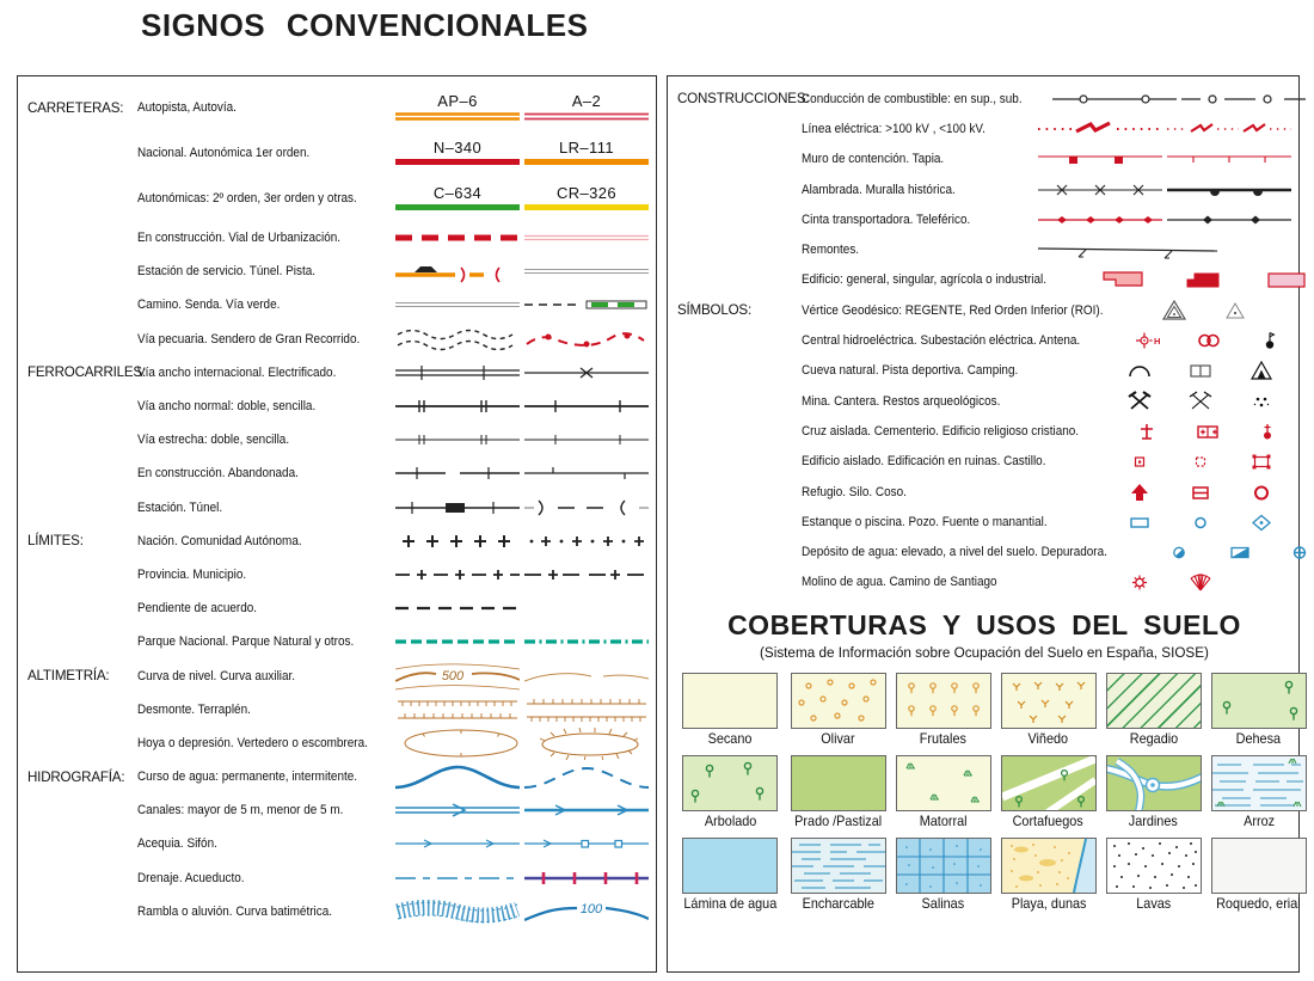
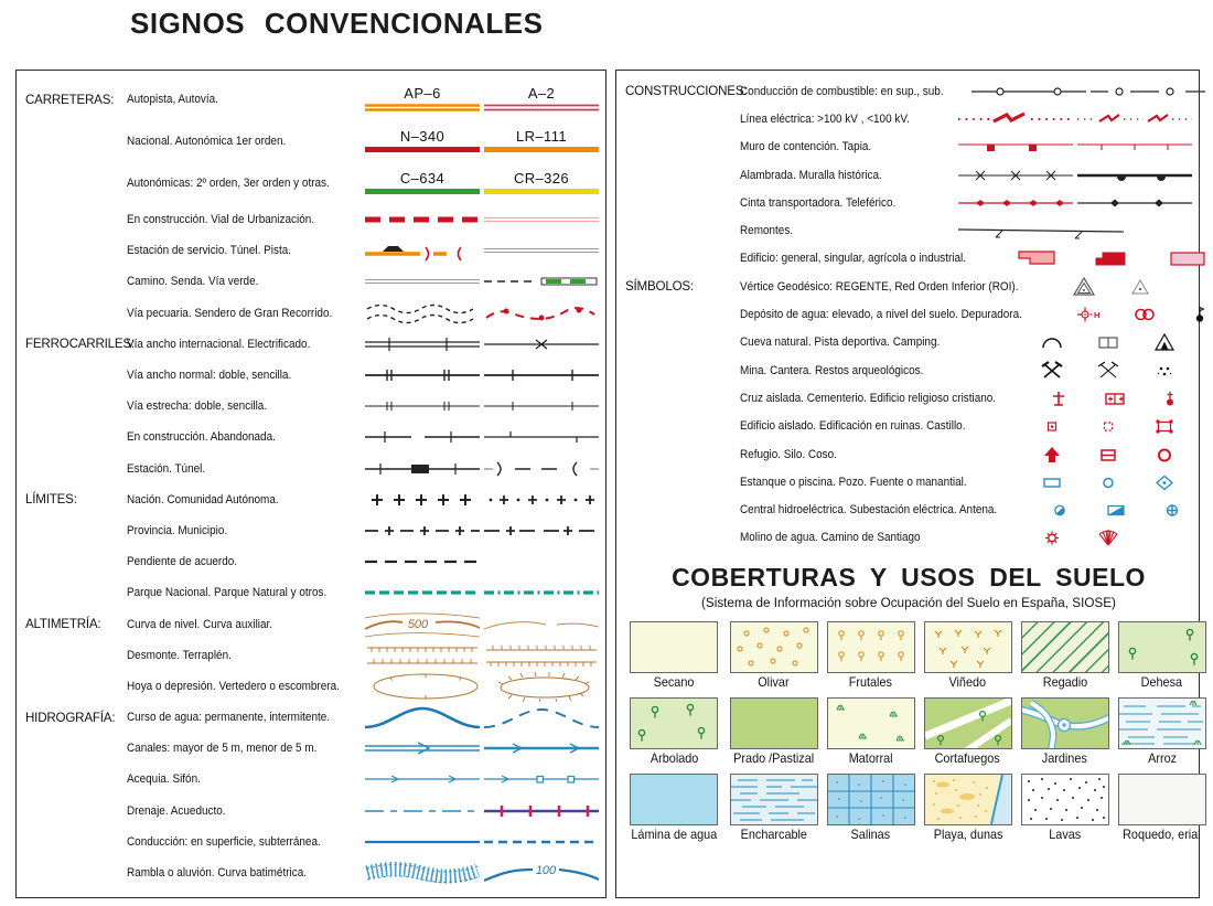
  SIGNOS CONVENCIONALES
  CARRETERAS:
  Autopista, Autovía.
  AP–6
  A–2
  Nacional. Autonómica 1er orden.
  N–340
  LR–111
  Autonómicas: 2º orden, 3er orden y otras.
  C–634
  CR–326
  En construcción. Vial de Urbanización.
  Estación de servicio. Túnel. Pista.
  Camino. Senda. Vía verde.
  Vía pecuaria. Sendero de Gran Recorrido.
  FERROCARRILE
  Vía ancho internacional. Electrificado.
  Vía ancho normal: doble, sencilla.
  Vía estrecha: doble, sencilla.
  En construcción. Abandonada.
  Estación. Túnel.
  LÍMITES:
  Nación. Comunidad Autónoma.
  Provincia. Municipio.
  Pendiente de acuerdo.
  Parque Nacional. Parque Natural y otros.
  ALTIMETRÍA:
  Curva de nivel. Curva auxiliar.
  500
  Desmonte. Terraplén.
  Hoya o depresión. Vertedero o escombrera.
  HIDROGRAFÍA:
  Curso de agua: permanente, intermitente.
  Canales: mayor de 5 m, menor de 5 m.
  Acequia. Sifón.
  Drenaje. Acueducto.
+ Conducción: en superficie, subterránea.
  Rambla o aluvión. Curva batimétrica.
  100
  CONSTRUCCIONES
  Conducción de combustible: en sup., sub.
  Línea eléctrica: >100 kV , <100 kV.
  Muro de contención. Tapia.
  Alambrada. Muralla histórica.
  Cinta transportadora. Teleférico.
  Remontes.
  Edificio: general, singular, agrícola o industrial.
  SÍMBOLOS:
  Vértice Geodésico: REGENTE, Red Orden Inferior (ROI).
- Central hidroeléctrica. Subestación eléctrica. Antena.
+ Depósito de agua: elevado, a nivel del suelo. Depuradora.
  H
  Cueva natural. Pista deportiva. Camping.
  Mina. Cantera. Restos arqueológicos.
  Cruz aislada. Cementerio. Edificio religioso cristiano.
  Edificio aislado. Edificación en ruinas. Castillo.
  Refugio. Silo. Coso.
  Estanque o piscina. Pozo. Fuente o manantial.
- Depósito de agua: elevado, a nivel del suelo. Depuradora.
+ Central hidroeléctrica. Subestación eléctrica. Antena.
  Molino de agua. Camino de Santiago
  COBERTURAS Y USOS DEL SUELO
  (Sistema de Información sobre Ocupación del Suelo en España, SIOSE)
  Secano
  Olivar
  Frutales
  Viñedo
  Regadio
  Dehesa
  Arbolado
  Prado /Pastizal
  Matorral
  Cortafuegos
  Jardines
  Arroz
  Lámina de agua
  Encharcable
  Salinas
  Playa, dunas
  Lavas
  Roquedo, erial
